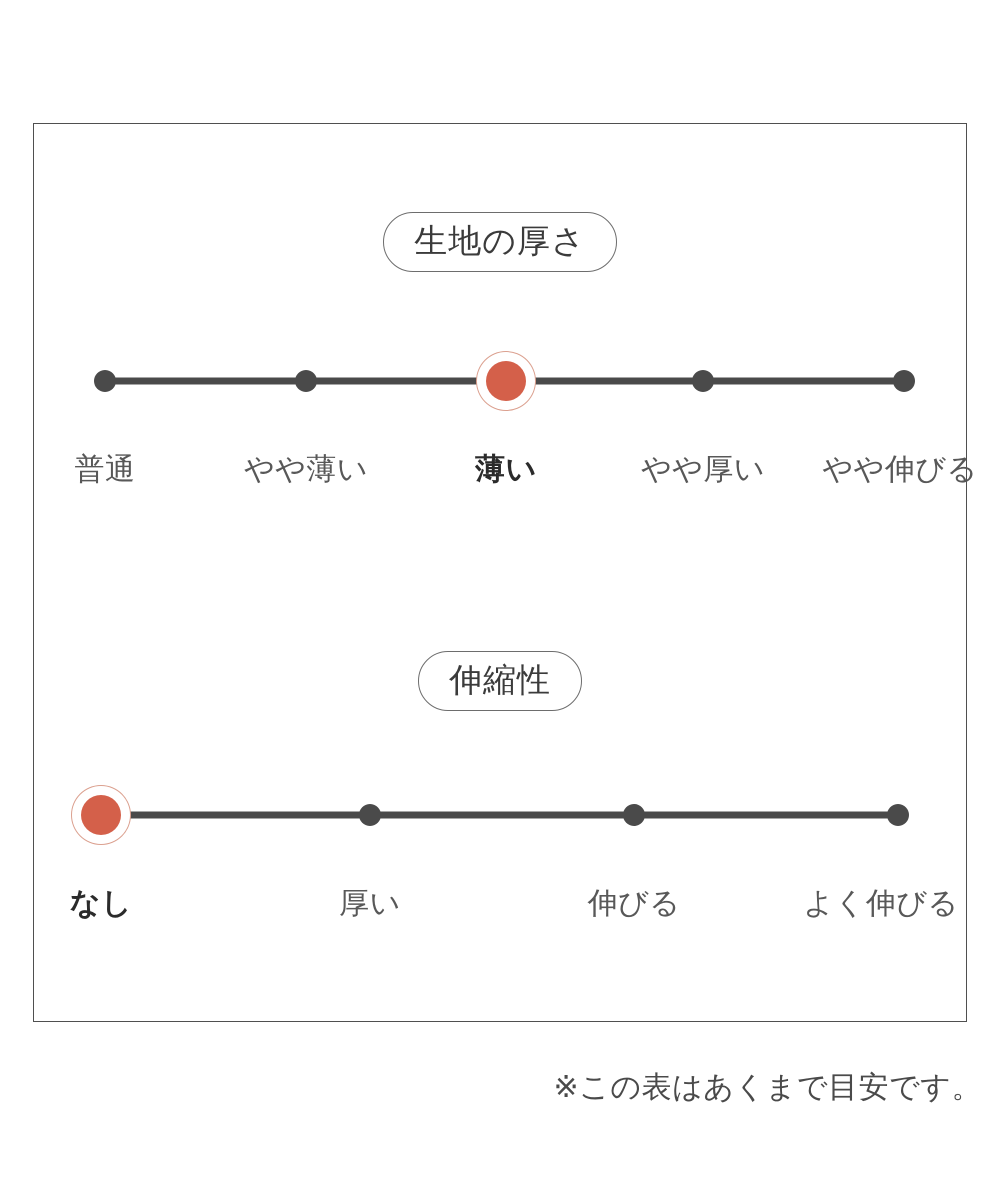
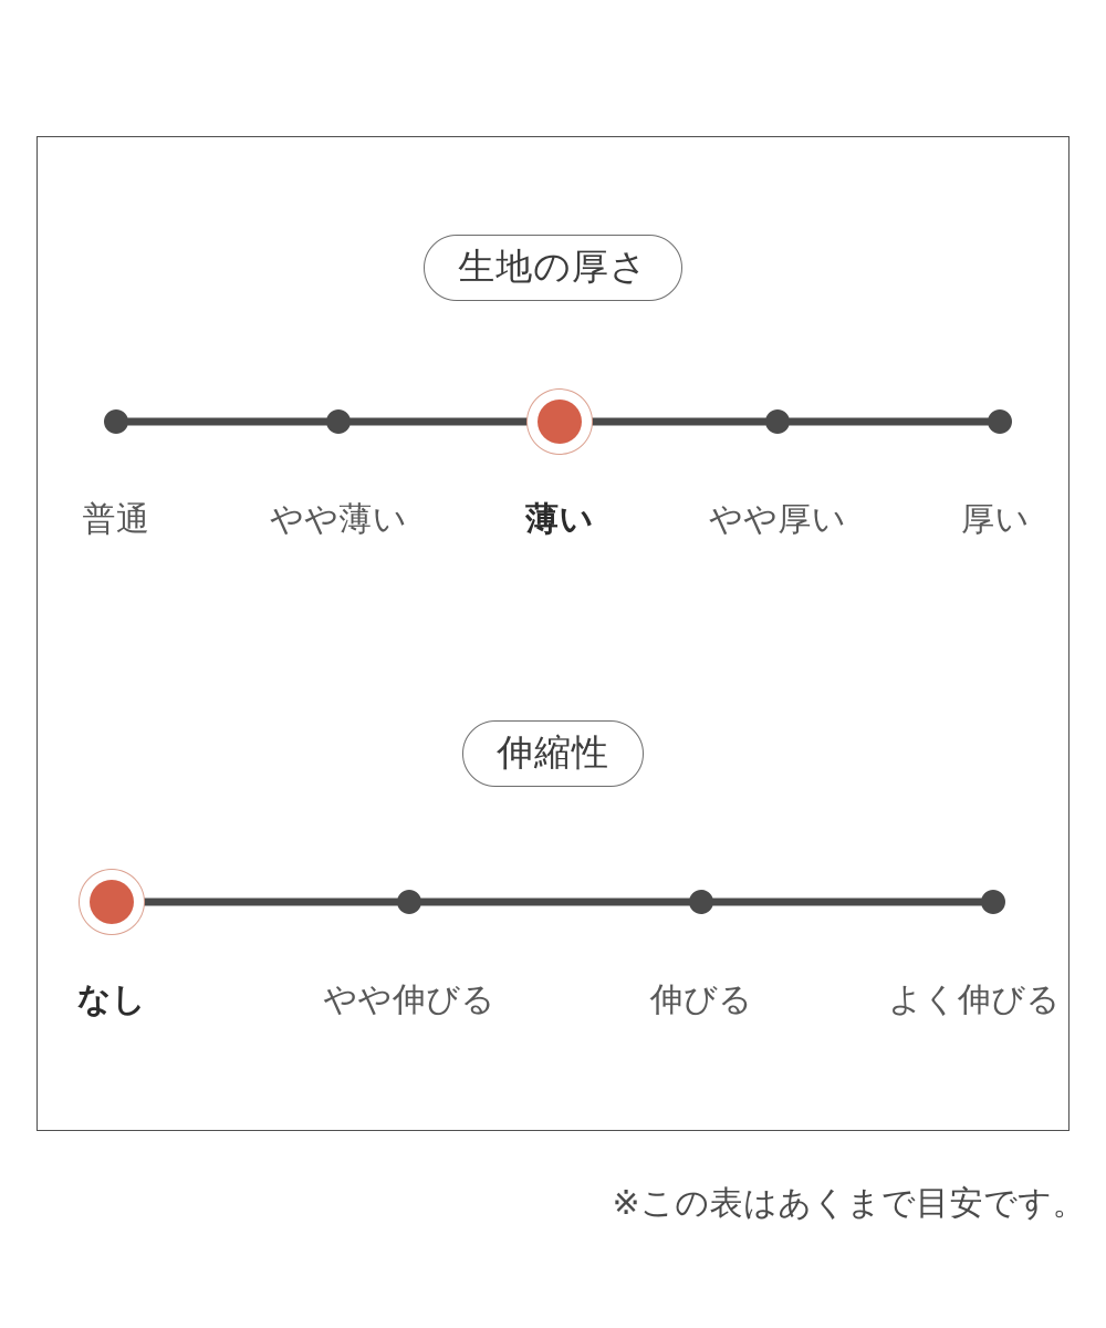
  生地の厚さ
  普通
  やや薄い
  薄い
  やや厚い
- やや伸びる
+ 厚い
  伸縮性
  なし
- 厚い
+ やや伸びる
  伸びる
  よく伸びる
  ※この表はあくまで目安です。
